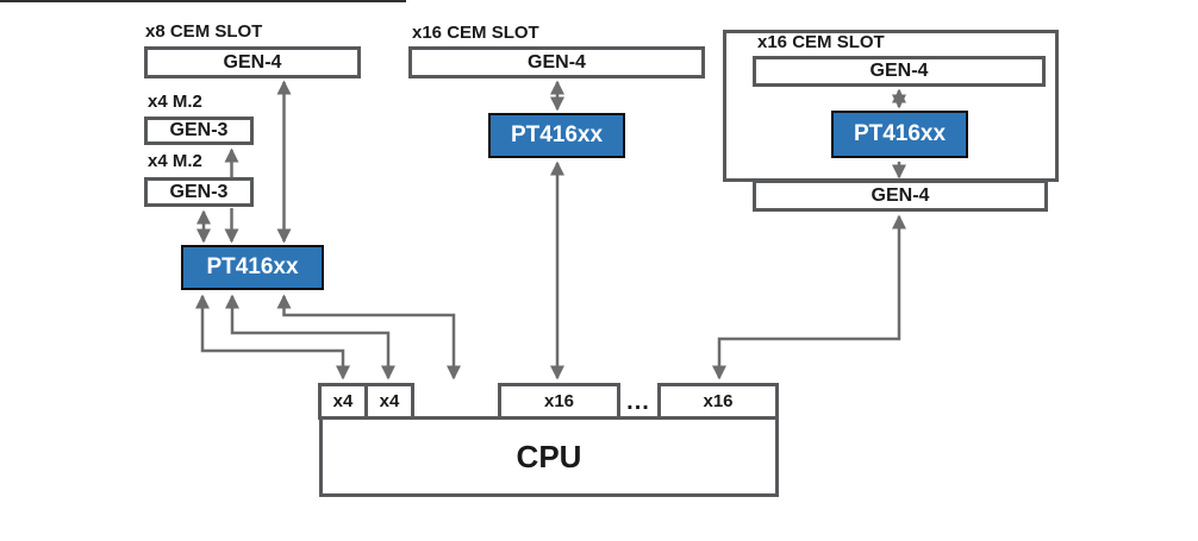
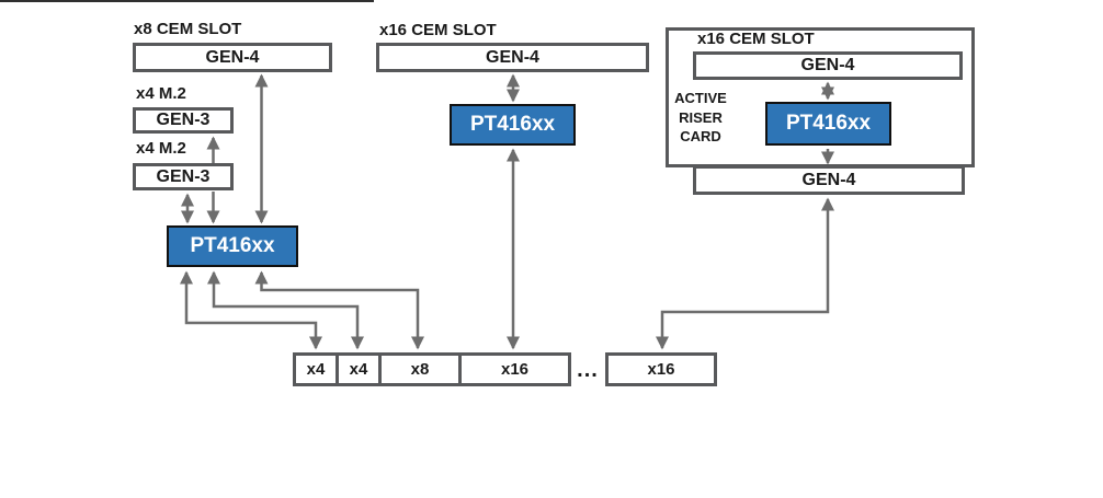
  x8 CEM SLOT
  GEN-4
  x4 M.2
  GEN-3
  x4 M.2
  GEN-3
  PT416xx
  x16 CEM SLOT
  GEN-4
  PT416xx
  x16 CEM SLOT
  GEN-4
+ ACTIVE
+ RISER
+ CARD
  PT416xx
  GEN-4
  x4
  x4
+ x8
  x16
  ...
  x16
- CPU
